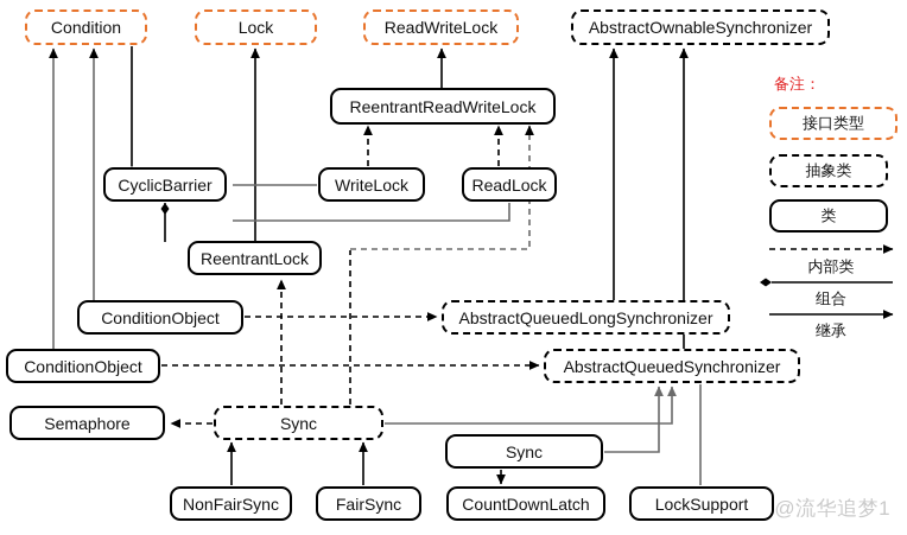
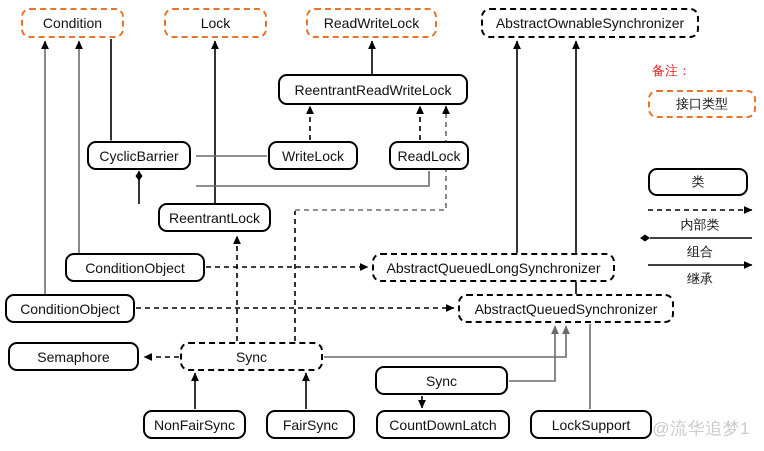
  Condition
  Lock
  ReadWriteLock
  AbstractOwnableSynchronizer
  ReentrantReadWriteLock
  CyclicBarrier
  WriteLock
  ReadLock
  ReentrantLock
  ConditionObject
  AbstractQueuedLongSynchronizer
  ConditionObject
  AbstractQueuedSynchronizer
  Semaphore
  Sync
  Sync
  NonFairSync
  FairSync
  CountDownLatch
  LockSupport
  备注：
  接口类型
- 抽象类
  类
  内部类
  组合
  继承
